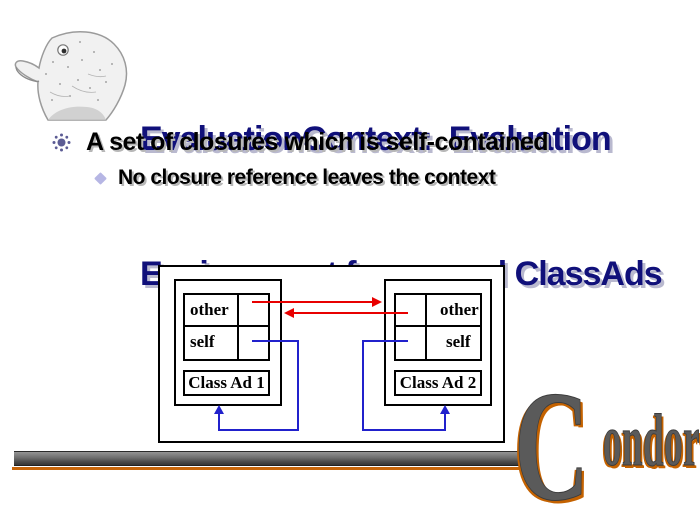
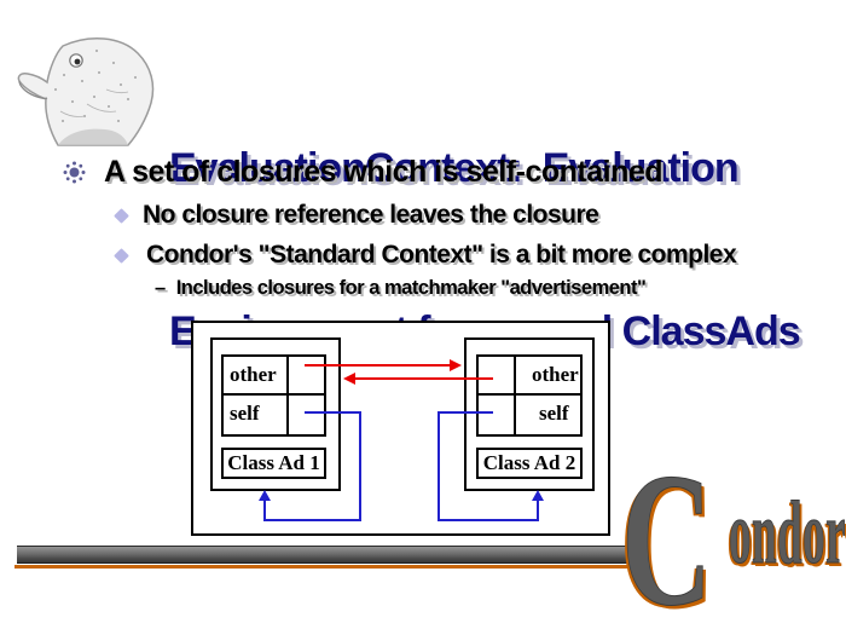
  EvaluationContext: Evaluation
  A set of closures which is self-contained
- No closure reference leaves the context
+ No closure reference leaves the closure
+ Condor's "Standard Context" is a bit more complex
+ –
+ Includes closures for a matchmaker "advertisement"
  other
  self
  Class Ad 1
  other
  self
  Class Ad 2
  C
  ondor
